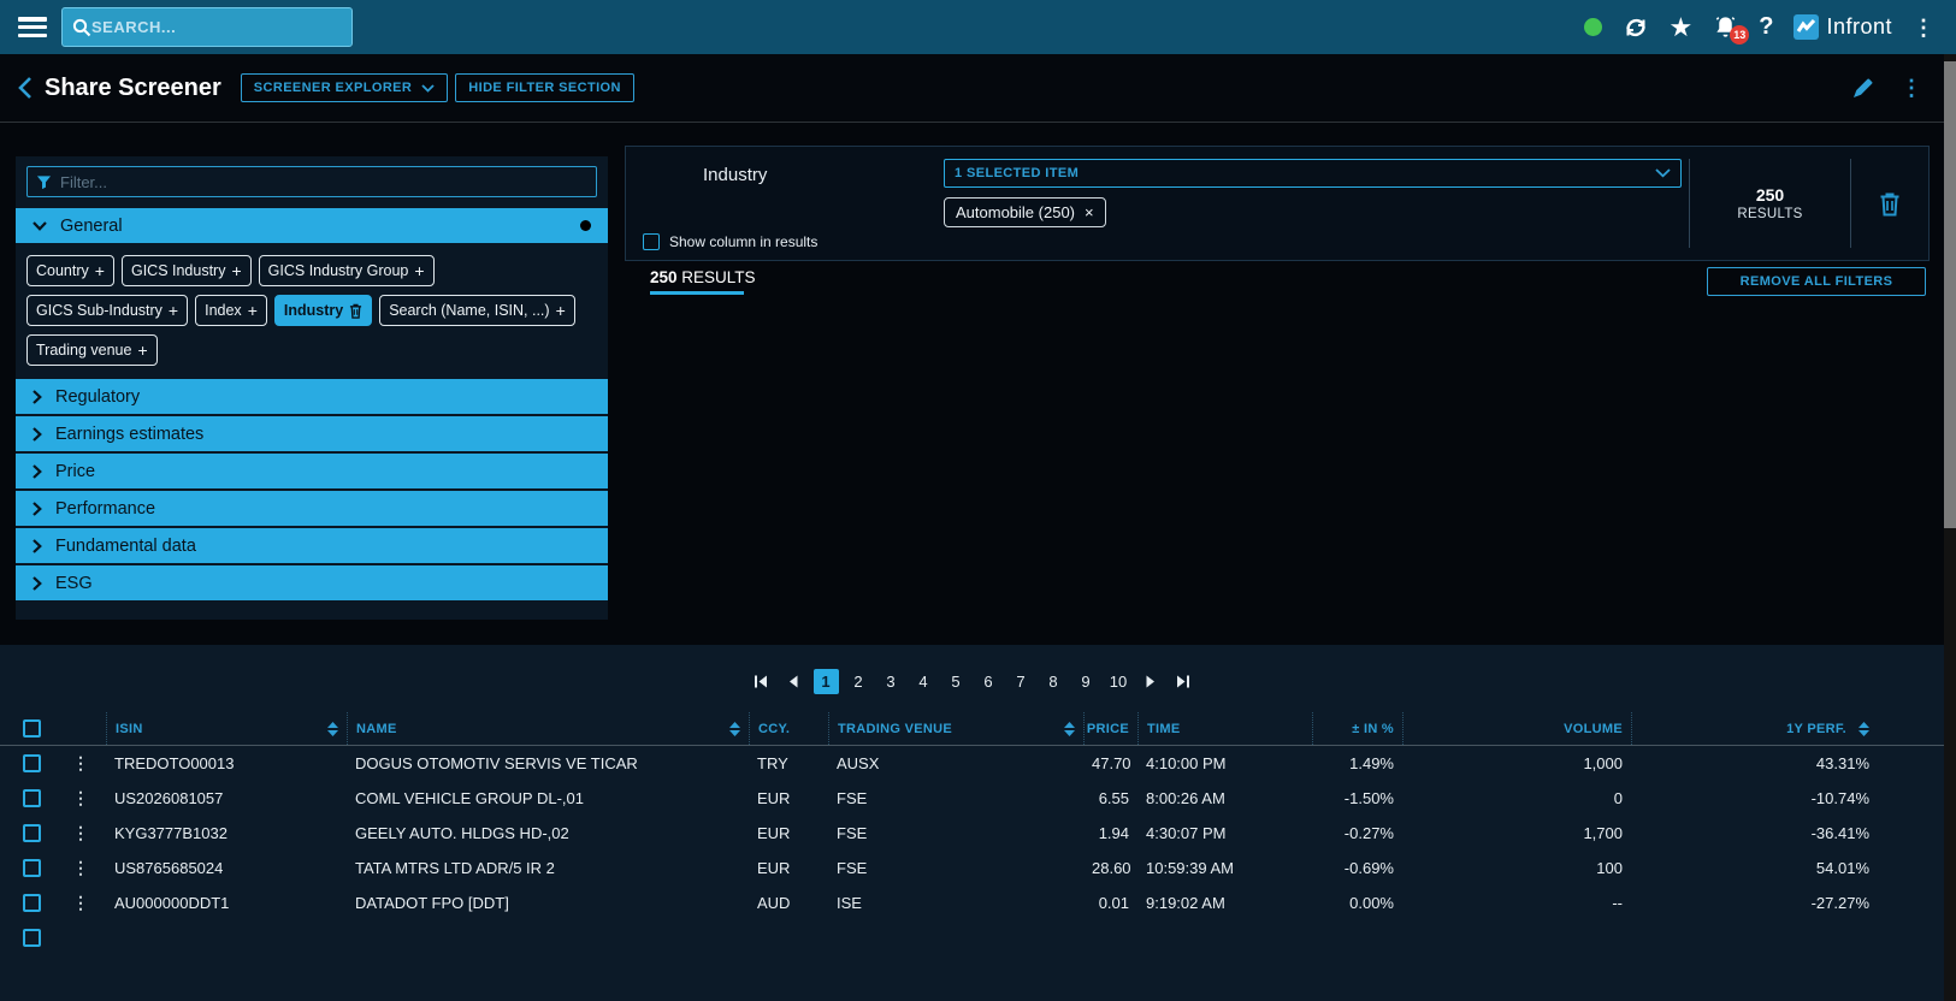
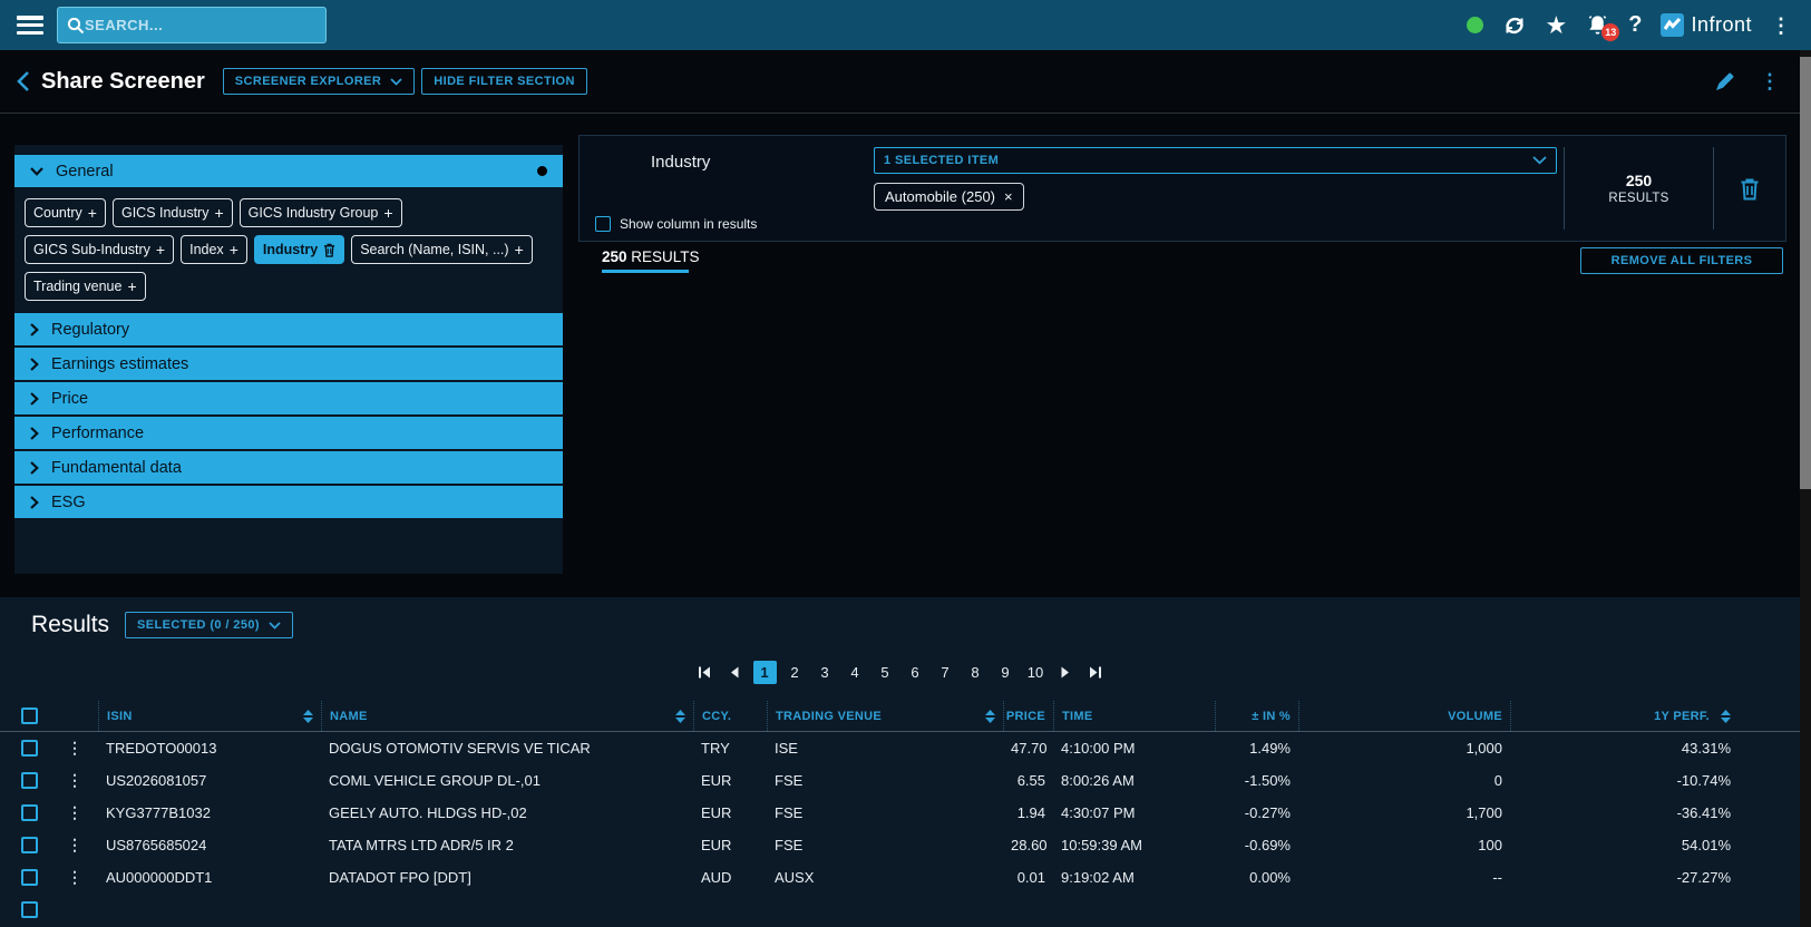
  SEARCH...
  ★
  13
  ?
  Infront
  ⋮
  Share Screener
  SCREENER EXPLORER
  HIDE FILTER SECTION
  ⋮
- Filter...
  General
  Country
  +
  GICS Industry
  +
  GICS Industry Group
  +
  GICS Sub-Industry
  +
  Index
  +
  Industry
  Search (Name, ISIN, ...)
  +
  Trading venue
  +
  Regulatory
  Earnings estimates
  Price
  Performance
  Fundamental data
  ESG
  Industry
  1 SELECTED ITEM
  Automobile (250)
  ×
  Show column in results
  250
  RESULTS
  250 RESULTS
  REMOVE ALL FILTERS
+ Results
+ SELECTED (0 / 250)
  1
  2
  3
  4
  5
  6
  7
  8
  9
  10
  ISIN
  NAME
  CCY.
  TRADING VENUE
  PRICE
  TIME
  ± IN %
  VOLUME
  1Y PERF.
  ⋮
  TREDOTO00013
  DOGUS OTOMOTIV SERVIS VE TICAR
  TRY
- AUSX
+ ISE
  47.70
  4:10:00 PM
  1.49%
  1,000
  43.31%
  ⋮
  US2026081057
  COML VEHICLE GROUP DL-,01
  EUR
  FSE
  6.55
  8:00:26 AM
  -1.50%
  0
  -10.74%
  ⋮
  KYG3777B1032
  GEELY AUTO. HLDGS HD-,02
  EUR
  FSE
  1.94
  4:30:07 PM
  -0.27%
  1,700
  -36.41%
  ⋮
  US8765685024
  TATA MTRS LTD ADR/5 IR 2
  EUR
  FSE
  28.60
  10:59:39 AM
  -0.69%
  100
  54.01%
  ⋮
  AU000000DDT1
  DATADOT FPO [DDT]
  AUD
- ISE
+ AUSX
  0.01
  9:19:02 AM
  0.00%
  --
  -27.27%
